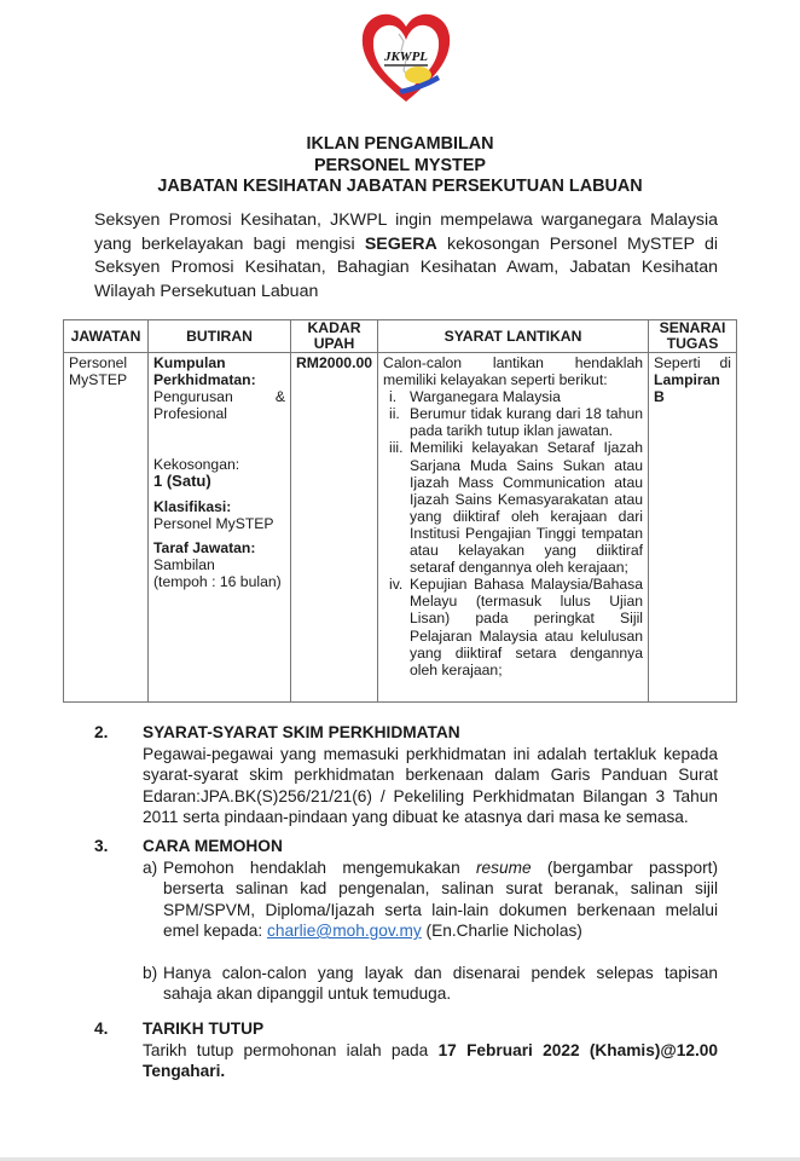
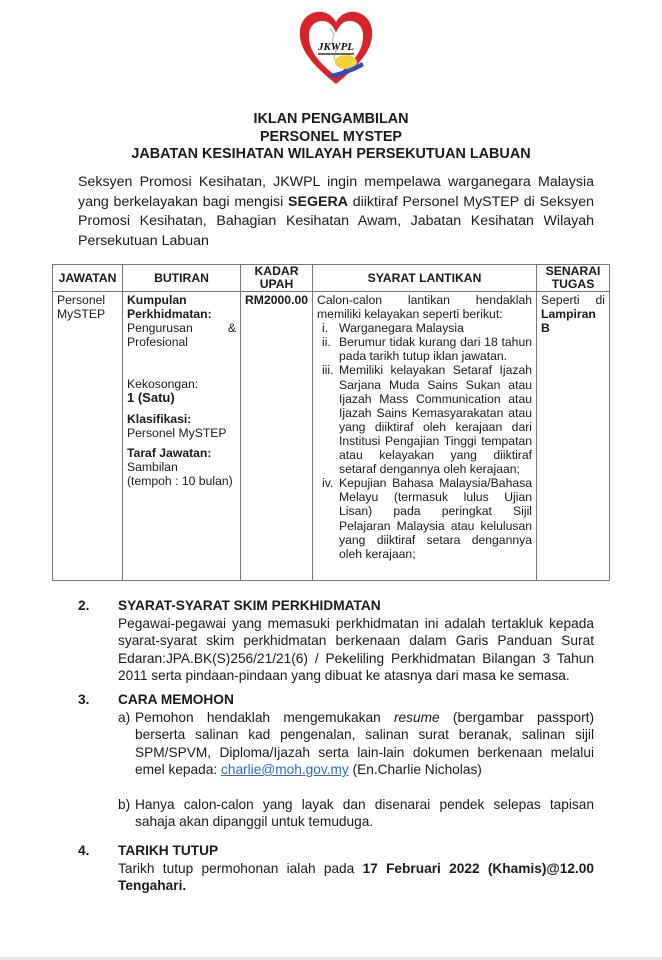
  JKWPL
  IKLAN PENGAMBILAN
  PERSONEL MYSTEP
- JABATAN KESIHATAN JABATAN PERSEKUTUAN LABUAN
+ JABATAN KESIHATAN WILAYAH PERSEKUTUAN LABUAN
- Seksyen Promosi Kesihatan, JKWPL ingin mempelawa warganegara Malaysia yang berkelayakan bagi mengisi SEGERA kekosongan Personel MySTEP di Seksyen Promosi Kesihatan, Bahagian Kesihatan Awam, Jabatan Kesihatan Wilayah Persekutuan Labuan
+ Seksyen Promosi Kesihatan, JKWPL ingin mempelawa warganegara Malaysia yang berkelayakan bagi mengisi SEGERA diiktiraf Personel MySTEP di Seksyen Promosi Kesihatan, Bahagian Kesihatan Awam, Jabatan Kesihatan Wilayah Persekutuan Labuan
  JAWATAN	BUTIRAN	KADAR UPAH	SYARAT LANTIKAN	SENARAI TUGAS
- Personel MySTEP	Kumpulan Perkhidmatan: Pengurusan & Profesional Kekosongan: 1 (Satu) Klasifikasi: Personel MySTEP Taraf Jawatan: Sambilan (tempoh : 16 bulan)	RM2000.00	Calon-calon lantikan hendaklah memiliki kelayakan seperti berikut: i. Warganegara Malaysia ii. Berumur tidak kurang dari 18 tahun pada tarikh tutup iklan jawatan. iii. Memiliki kelayakan Setaraf Ijazah Sarjana Muda Sains Sukan atau Ijazah Mass Communication atau Ijazah Sains Kemasyarakatan atau yang diiktiraf oleh kerajaan dari Institusi Pengajian Tinggi tempatan atau kelayakan yang diiktiraf setaraf dengannya oleh kerajaan; iv. Kepujian Bahasa Malaysia/Bahasa Melayu (termasuk lulus Ujian Lisan) pada peringkat Sijil Pelajaran Malaysia atau kelulusan yang diiktiraf setara dengannya oleh kerajaan;	Seperti di Lampiran B
+ Personel MySTEP	Kumpulan Perkhidmatan: Pengurusan & Profesional Kekosongan: 1 (Satu) Klasifikasi: Personel MySTEP Taraf Jawatan: Sambilan (tempoh : 10 bulan)	RM2000.00	Calon-calon lantikan hendaklah memiliki kelayakan seperti berikut: i. Warganegara Malaysia ii. Berumur tidak kurang dari 18 tahun pada tarikh tutup iklan jawatan. iii. Memiliki kelayakan Setaraf Ijazah Sarjana Muda Sains Sukan atau Ijazah Mass Communication atau Ijazah Sains Kemasyarakatan atau yang diiktiraf oleh kerajaan dari Institusi Pengajian Tinggi tempatan atau kelayakan yang diiktiraf setaraf dengannya oleh kerajaan; iv. Kepujian Bahasa Malaysia/Bahasa Melayu (termasuk lulus Ujian Lisan) pada peringkat Sijil Pelajaran Malaysia atau kelulusan yang diiktiraf setara dengannya oleh kerajaan;	Seperti di Lampiran B
  2.
  SYARAT-SYARAT SKIM PERKHIDMATAN
  Pegawai-pegawai yang memasuki perkhidmatan ini adalah tertakluk kepada syarat-syarat skim perkhidmatan berkenaan dalam Garis Panduan Surat Edaran:JPA.BK(S)256/21/21(6) / Pekeliling Perkhidmatan Bilangan 3 Tahun 2011 serta pindaan-pindaan yang dibuat ke atasnya dari masa ke semasa.
  3.
  CARA MEMOHON
  a)
  Pemohon hendaklah mengemukakan resume (bergambar passport) berserta salinan kad pengenalan, salinan surat beranak, salinan sijil SPM/SPVM, Diploma/Ijazah serta lain-lain dokumen berkenaan melalui emel kepada: charlie@moh.gov.my (En.Charlie Nicholas)
  b)
  Hanya calon-calon yang layak dan disenarai pendek selepas tapisan sahaja akan dipanggil untuk temuduga.
  4.
  TARIKH TUTUP
  Tarikh tutup permohonan ialah pada 17 Februari 2022 (Khamis)@12.00 Tengahari.
